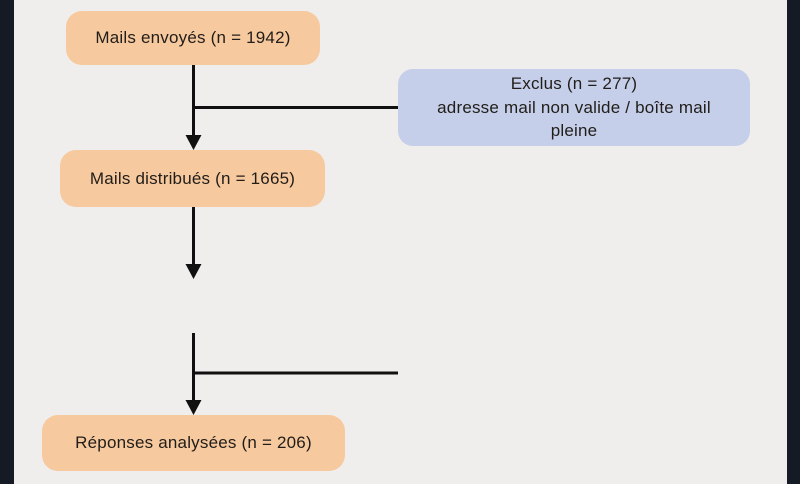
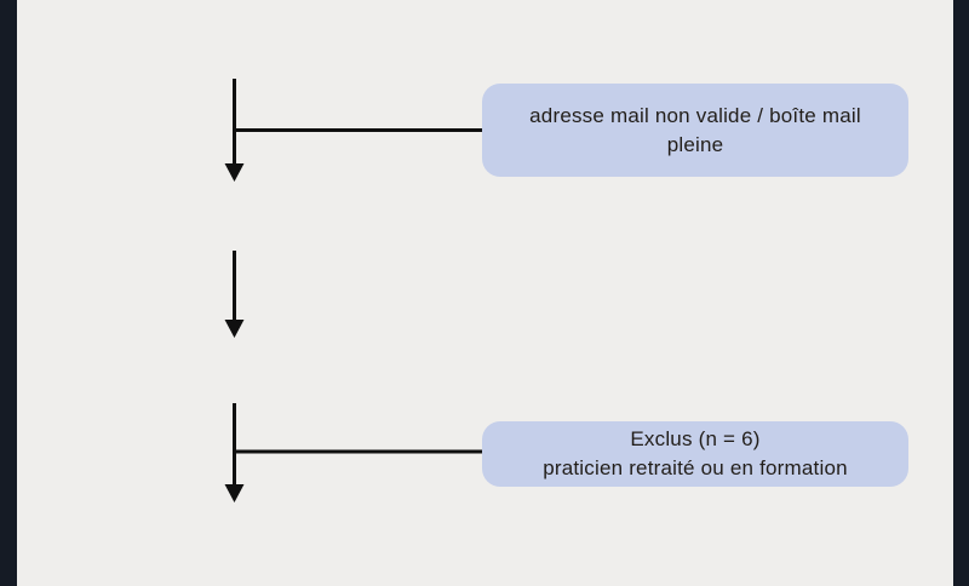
- Mails envoyés (n = 1942)
- Mails distribués (n = 1665)
- Réponses analysées (n = 206)
- Exclus (n = 277)
  adresse mail non valide / boîte mail pleine
+ Exclus (n = 6)
+ praticien retraité ou en formation
